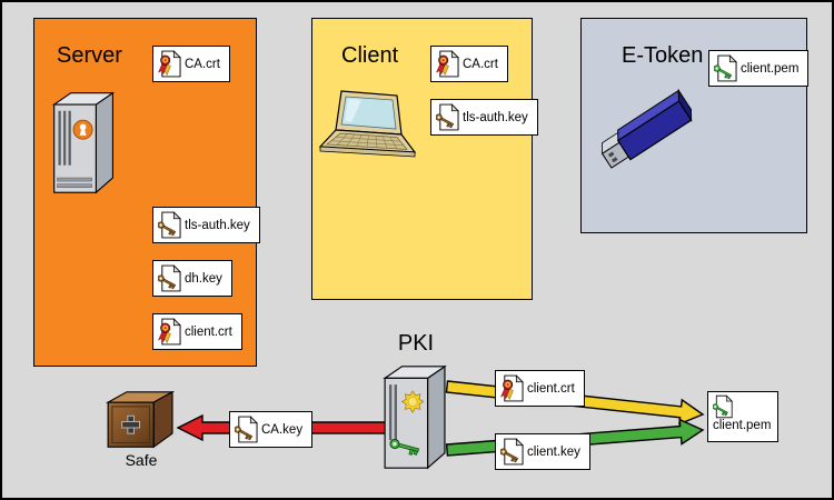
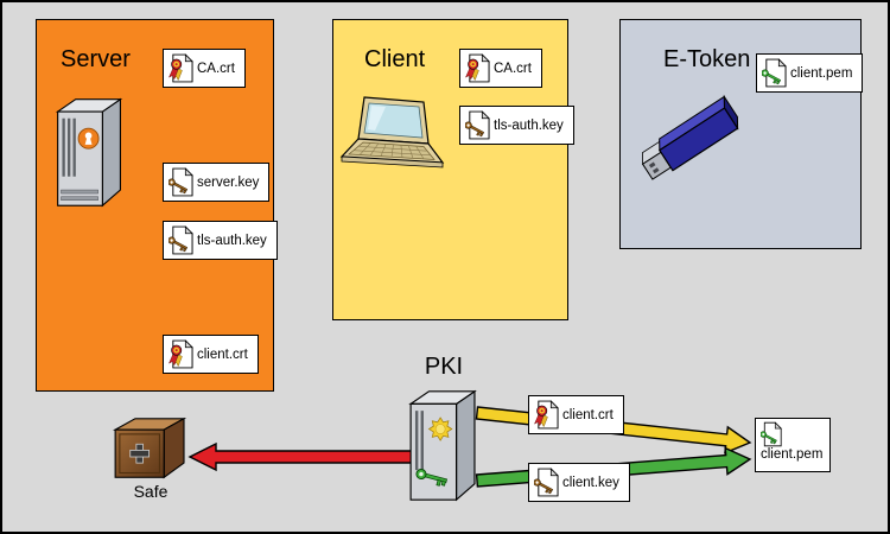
  Server
  CA.crt
+ server.key
  tls-auth.key
- dh.key
  client.crt
  Client
  CA.crt
  tls-auth.key
  E-Token
  client.pem
  PKI
  Safe
- CA.key
  client.crt
  client.key
  client.pem
